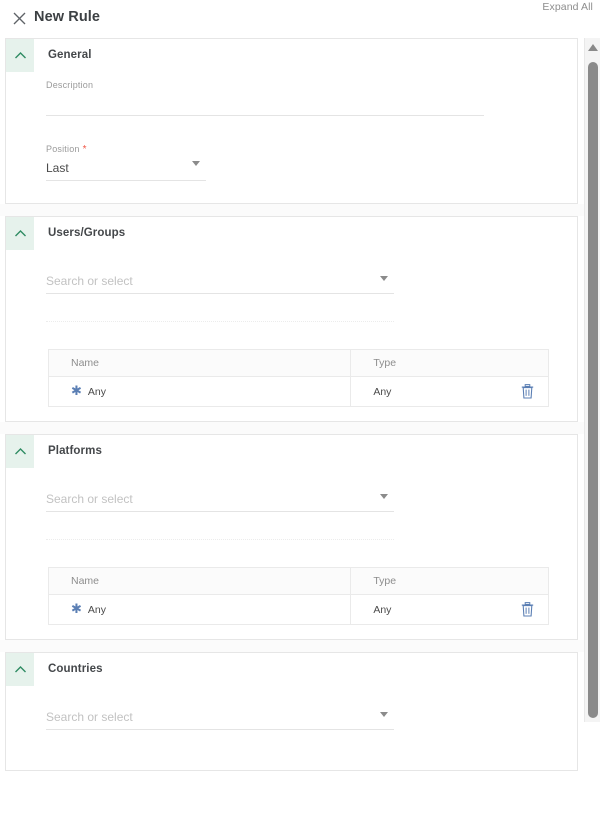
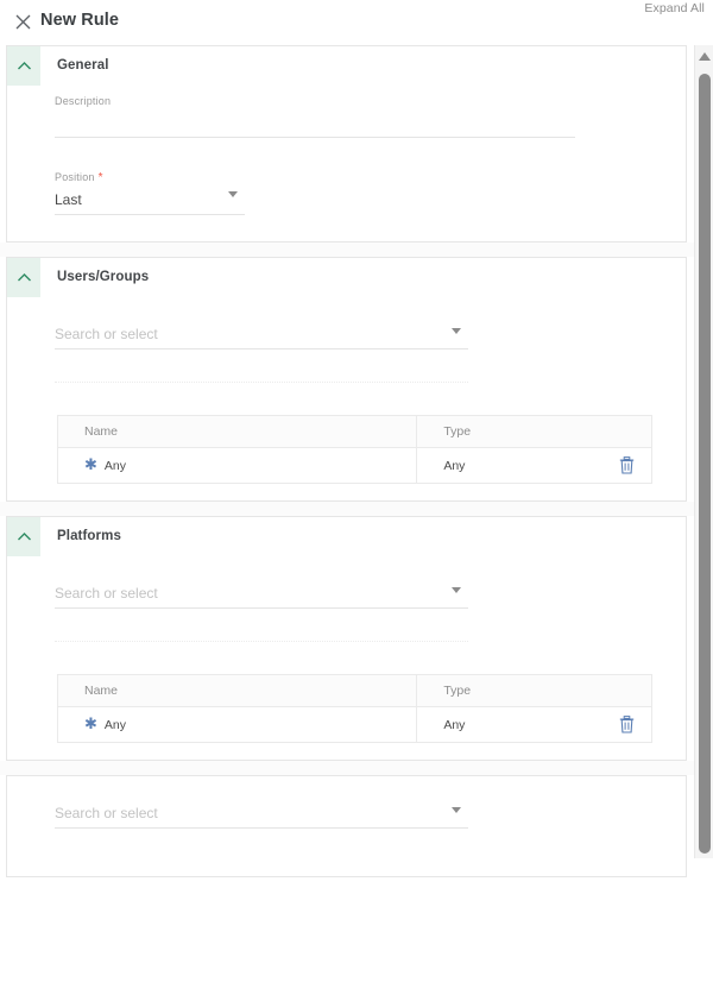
  New Rule
  Expand All
  General
  Description
  Position *
  Last
  Users/Groups
  Search or select
  Name	Type
  ✱ Any	Any
  Platforms
  Search or select
  Name	Type
  ✱ Any	Any
- Countries
  Search or select
